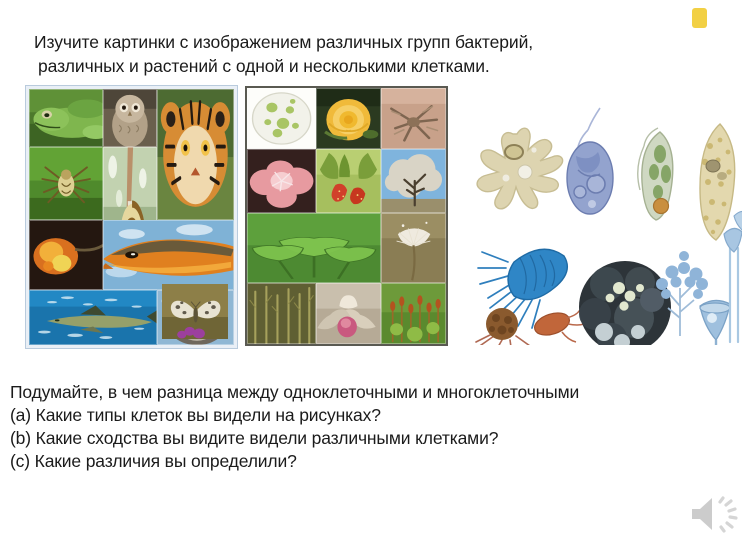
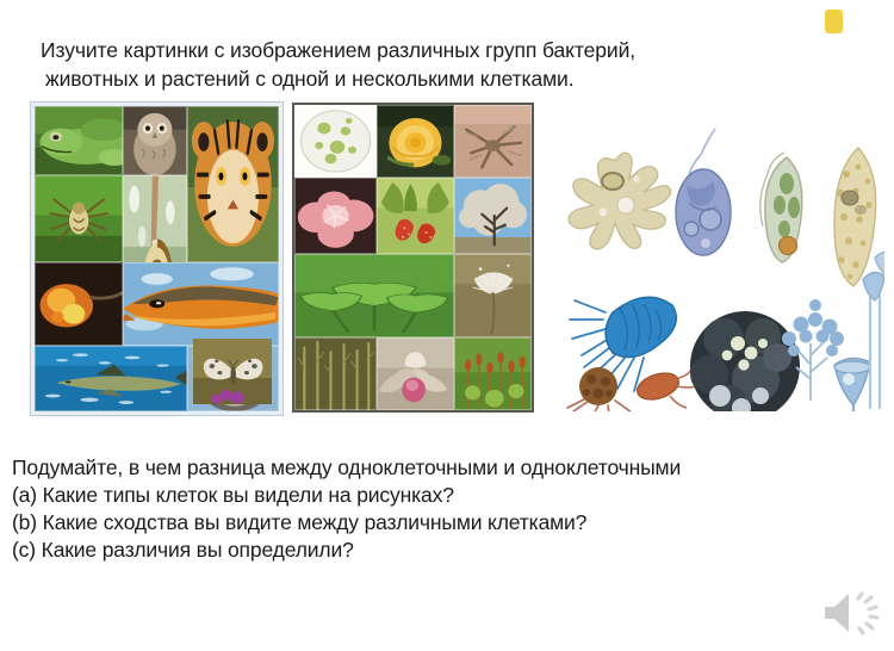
  Изучите картинки с изображением различных групп бактерий,
- различных и растений с одной и несколькими клетками.
+ животных и растений с одной и несколькими клетками.
- Подумайте, в чем разница между одноклеточными и многоклеточными
+ Подумайте, в чем разница между одноклеточными и одноклеточными
  (a) Какие типы клеток вы видели на рисунках?
- (b) Какие сходства вы видите видели различными клетками?
+ (b) Какие сходства вы видите между различными клетками?
  (c) Какие различия вы определили?
